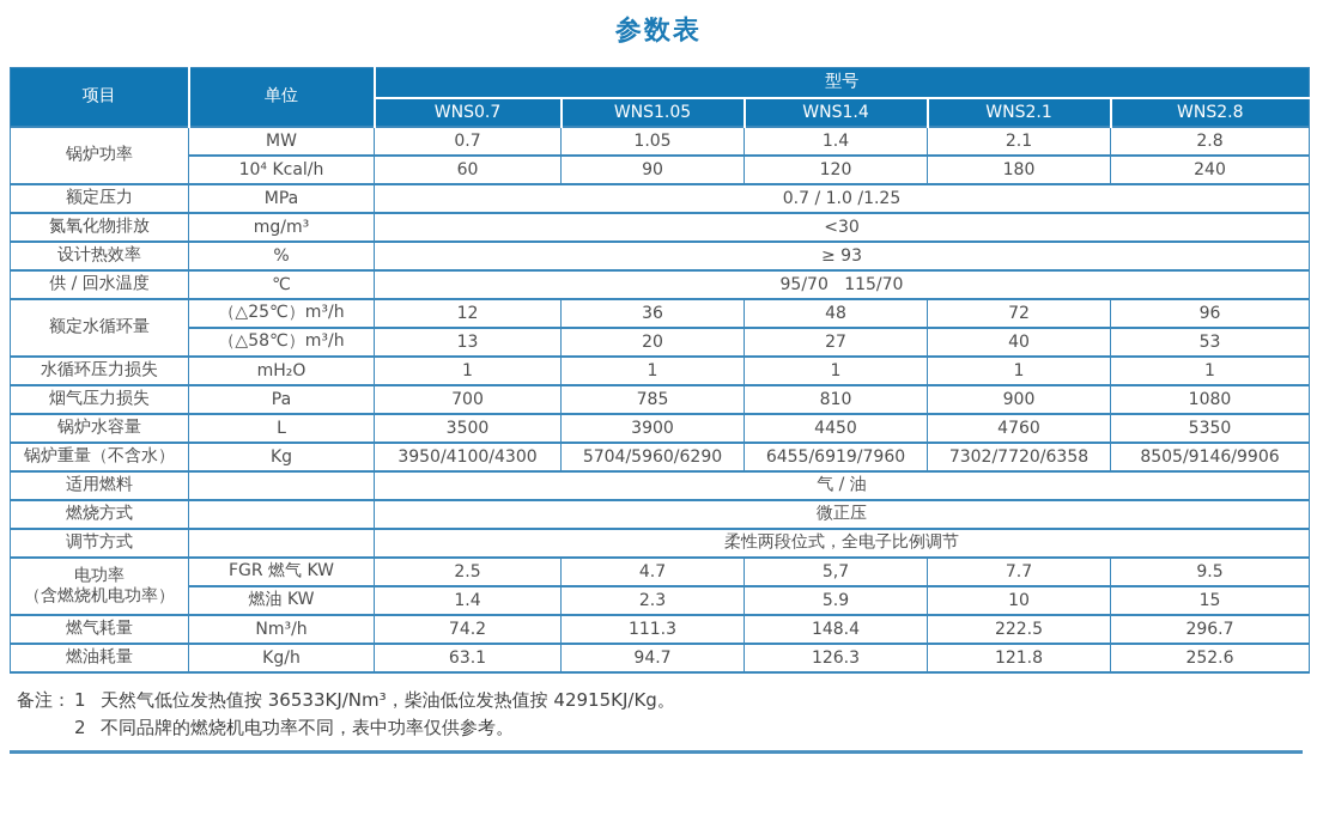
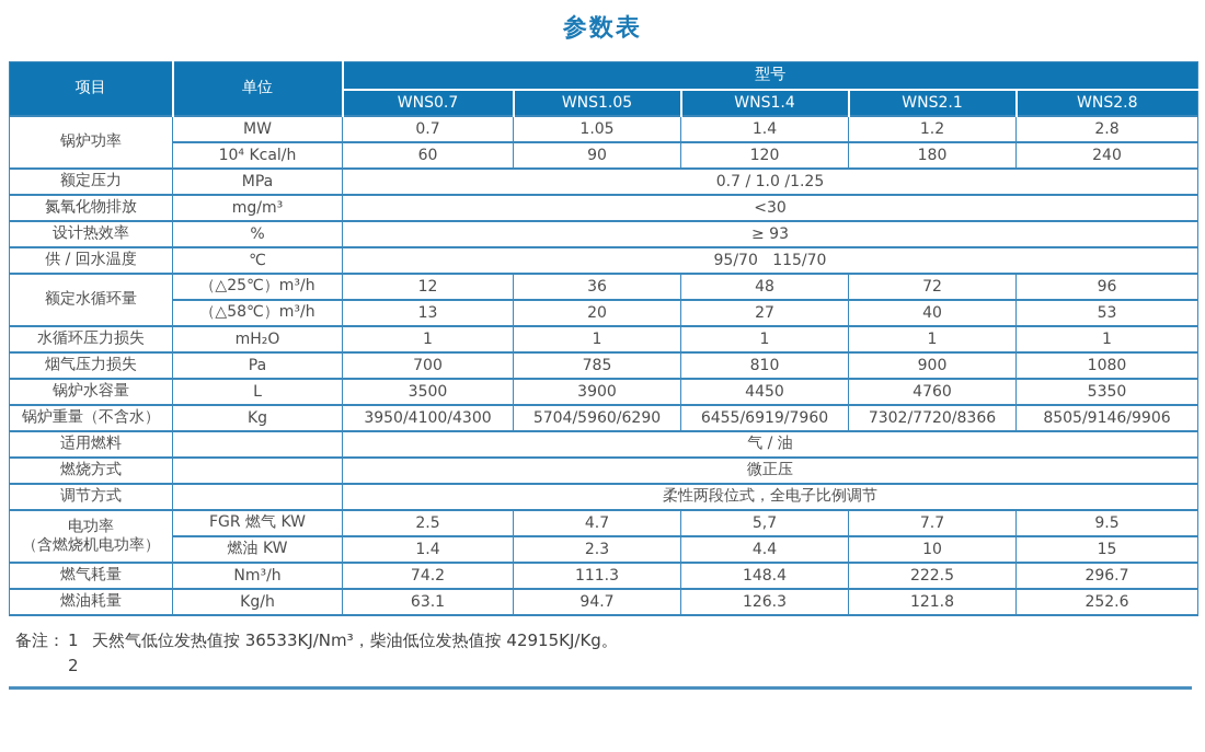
  参数表
  项目	单位	型号
  WNS0.7	WNS1.05	WNS1.4	WNS2.1	WNS2.8
- 锅炉功率	MW	0.7	1.05	1.4	2.1	2.8
+ 锅炉功率	MW	0.7	1.05	1.4	1.2	2.8
  10⁴ Kcal/h	60	90	120	180	240
  额定压力	MPa	0.7 / 1.0 /1.25
  氮氧化物排放	mg/m³	<30
  设计热效率	%	≥ 93
  供 / 回水温度	℃	95/70 115/70
  额定水循环量	（△25℃）m³/h	12	36	48	72	96
  （△58℃）m³/h	13	20	27	40	53
  水循环压力损失	mH₂O	1	1	1	1	1
  烟气压力损失	Pa	700	785	810	900	1080
  锅炉水容量	L	3500	3900	4450	4760	5350
- 锅炉重量（不含水）	Kg	3950/4100/4300	5704/5960/6290	6455/6919/7960	7302/7720/6358	8505/9146/9906
+ 锅炉重量（不含水）	Kg	3950/4100/4300	5704/5960/6290	6455/6919/7960	7302/7720/8366	8505/9146/9906
  适用燃料		气 / 油
  燃烧方式		微正压
  调节方式		柔性两段位式，全电子比例调节
  电功率 （含燃烧机电功率）	FGR 燃气 KW	2.5	4.7	5,7	7.7	9.5
- 燃油 KW	1.4	2.3	5.9	10	15
+ 燃油 KW	1.4	2.3	4.4	10	15
  燃气耗量	Nm³/h	74.2	111.3	148.4	222.5	296.7
  燃油耗量	Kg/h	63.1	94.7	126.3	121.8	252.6
  备注：
  1
  天然气低位发热值按 36533KJ/Nm³，柴油低位发热值按 42915KJ/Kg。
  2
- 不同品牌的燃烧机电功率不同，表中功率仅供参考。
